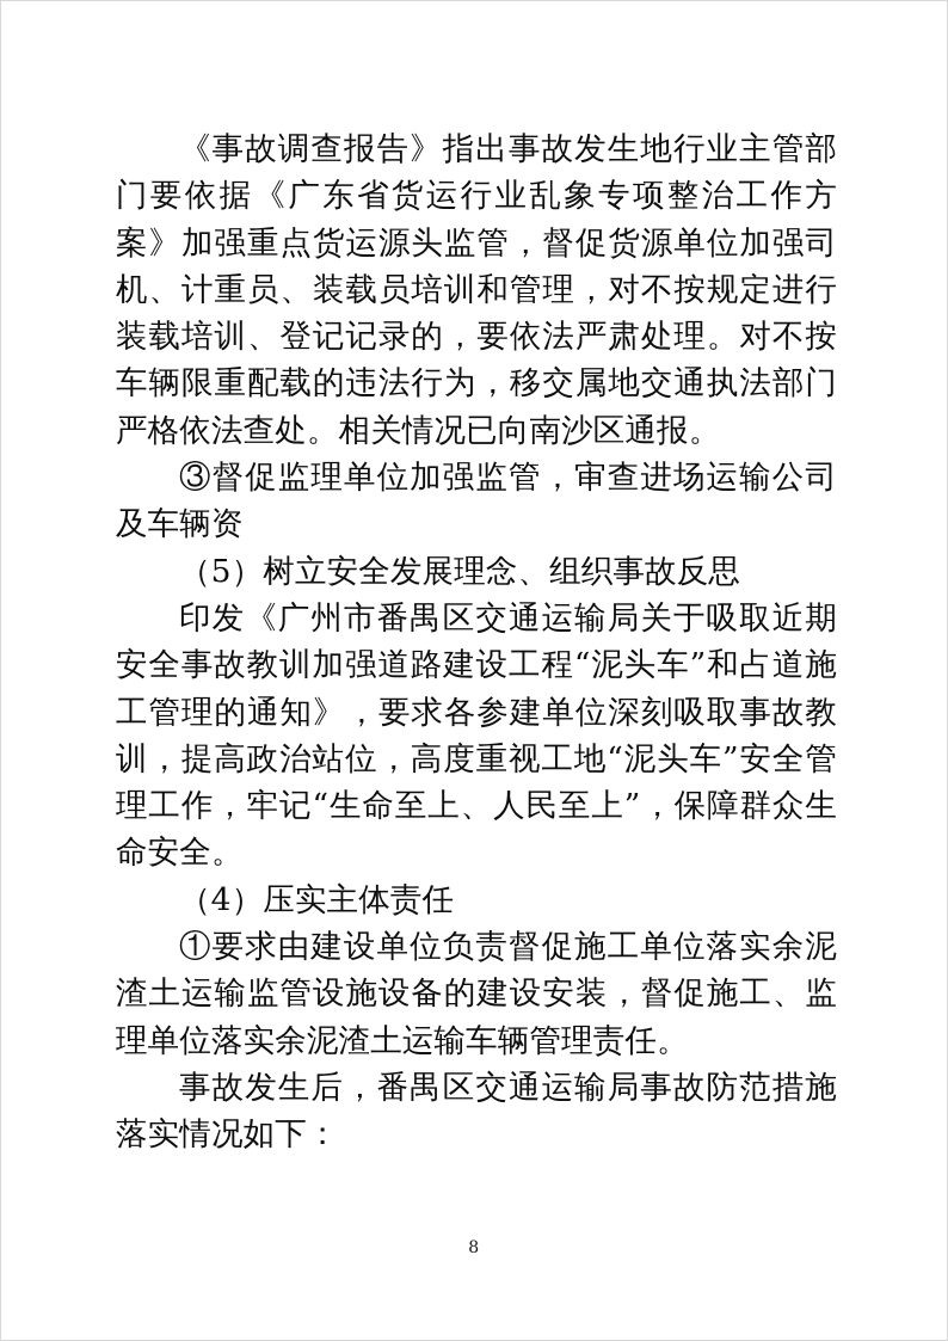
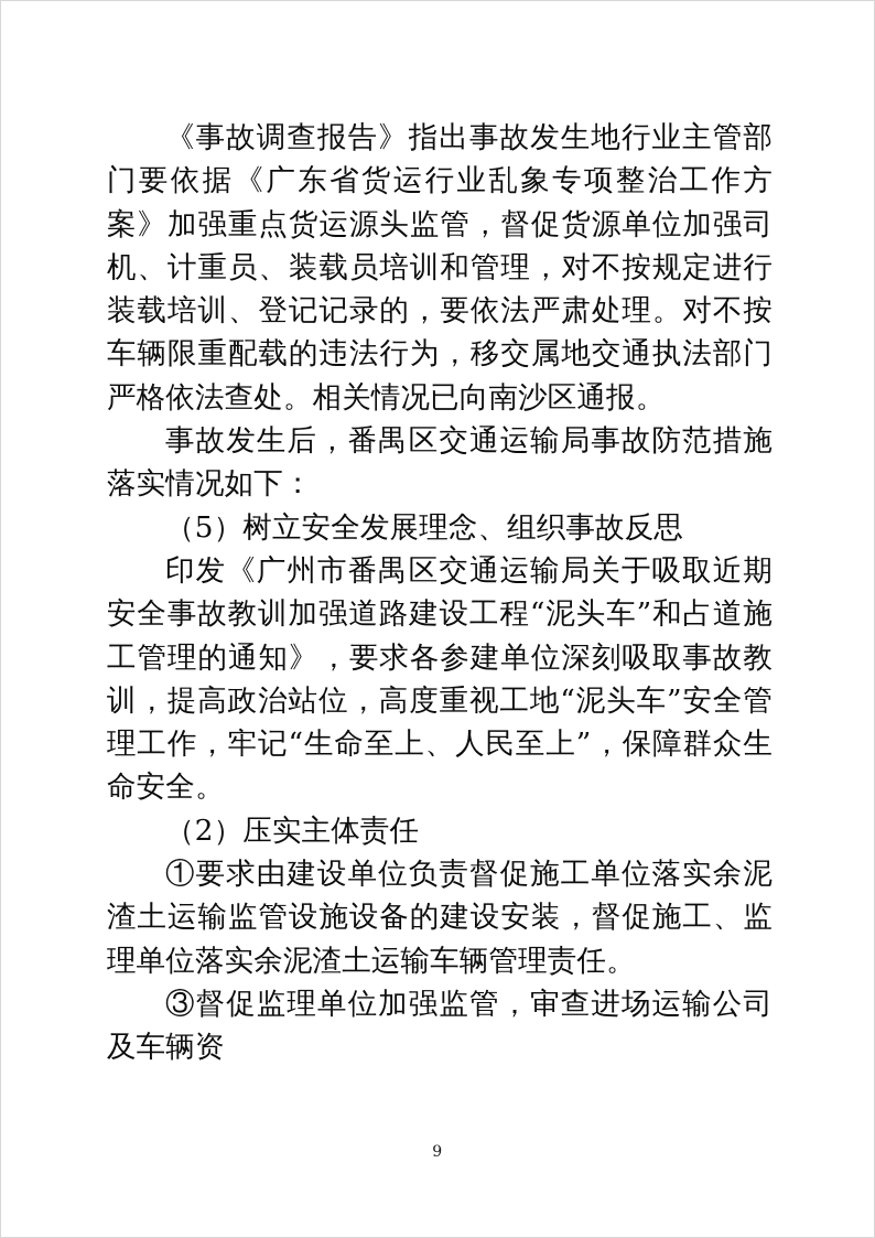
  《事故调查报告》指出事故发生地行业主管部门要依据《广东省货运行业乱象专项整治工作方案》加强重点货运源头监管，督促货源单位加强司机、计重员、装载员培训和管理，对不按规定进行装载培训、登记记录的，要依法严肃处理。对不按车辆限重配载的违法行为，移交属地交通执法部门严格依法查处。相关情况已向南沙区通报。
- ③督促监理单位加强监管，审查进场运输公司及车辆资
+ 事故发生后，番禺区交通运输局事故防范措施落实情况如下：
  （5）树立安全发展理念、组织事故反思
  印发《广州市番禺区交通运输局关于吸取近期安全事故教训加强道路建设工程“泥头车”和占道施工管理的通知》，要求各参建单位深刻吸取事故教训，提高政治站位，高度重视工地“泥头车”安全管理工作，牢记“生命至上、人民至上”，保障群众生命安全。
- （4）压实主体责任
+ （2）压实主体责任
  ①要求由建设单位负责督促施工单位落实余泥渣土运输监管设施设备的建设安装，督促施工、监理单位落实余泥渣土运输车辆管理责任。
- 事故发生后，番禺区交通运输局事故防范措施落实情况如下：
+ ③督促监理单位加强监管，审查进场运输公司及车辆资
- 8
+ 9
